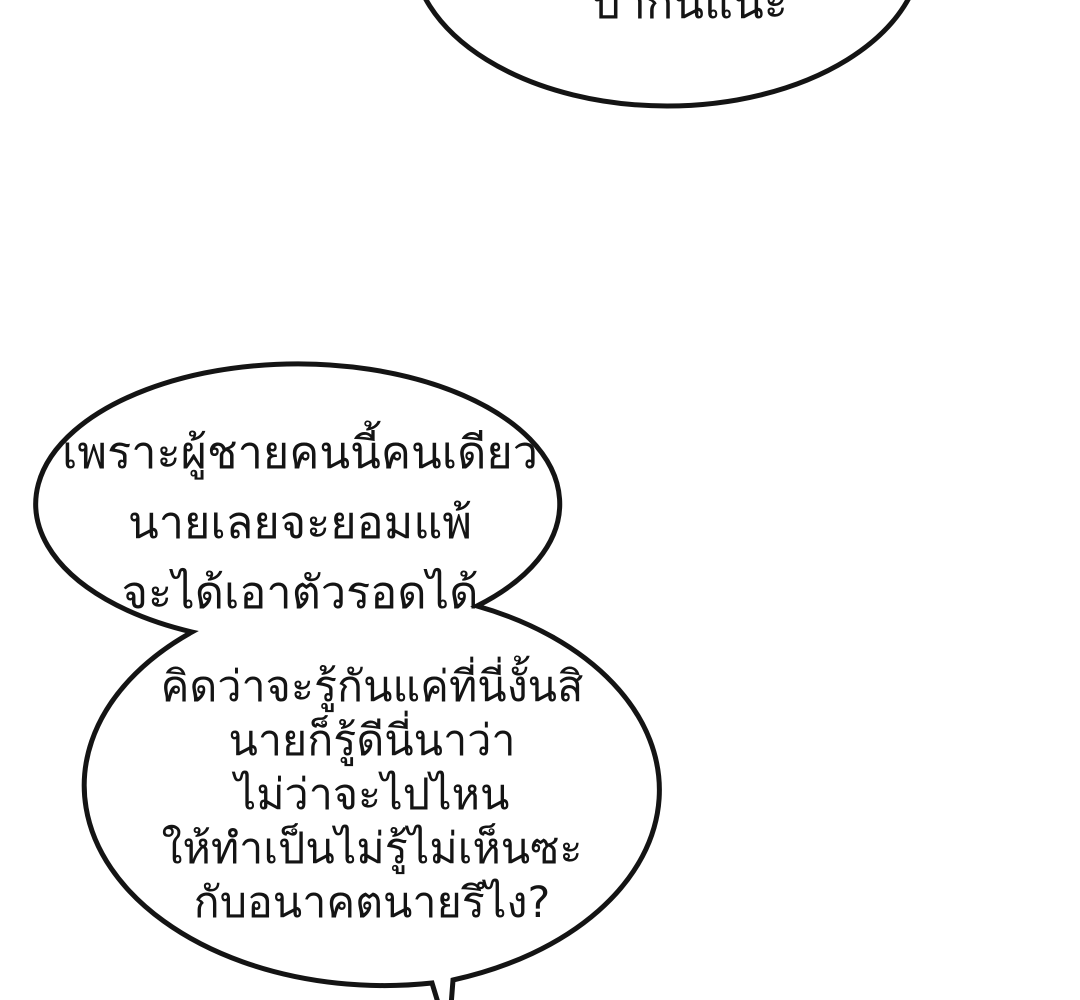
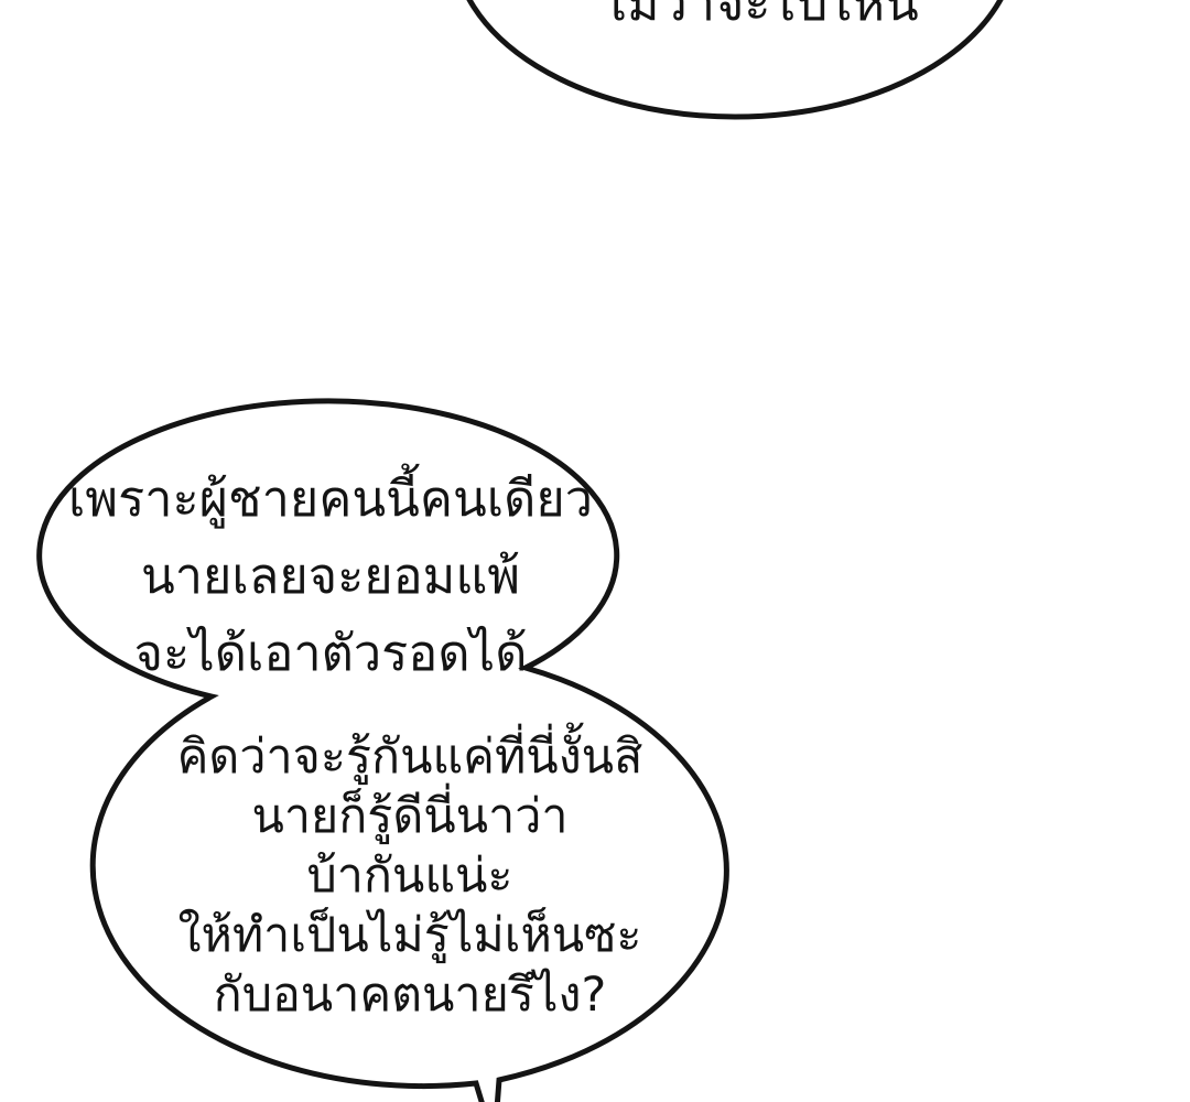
- บ้ากันแน่ะ
+ ไม่ว่าจะไปไหน
  เพราะผู้ชายคนนี้คนเดียว
  นายเลยจะยอมแพ้
  จะได้เอาตัวรอดได้
  คิดว่าจะรู้กันแค่ที่นี่งั้นสิ
  นายก็รู้ดีนี่นาว่า
- ไม่ว่าจะไปไหน
+ บ้ากันแน่ะ
  ให้ทำเป็นไม่รู้ไม่เห็นซะ
  กับอนาคตนายรึไง?
